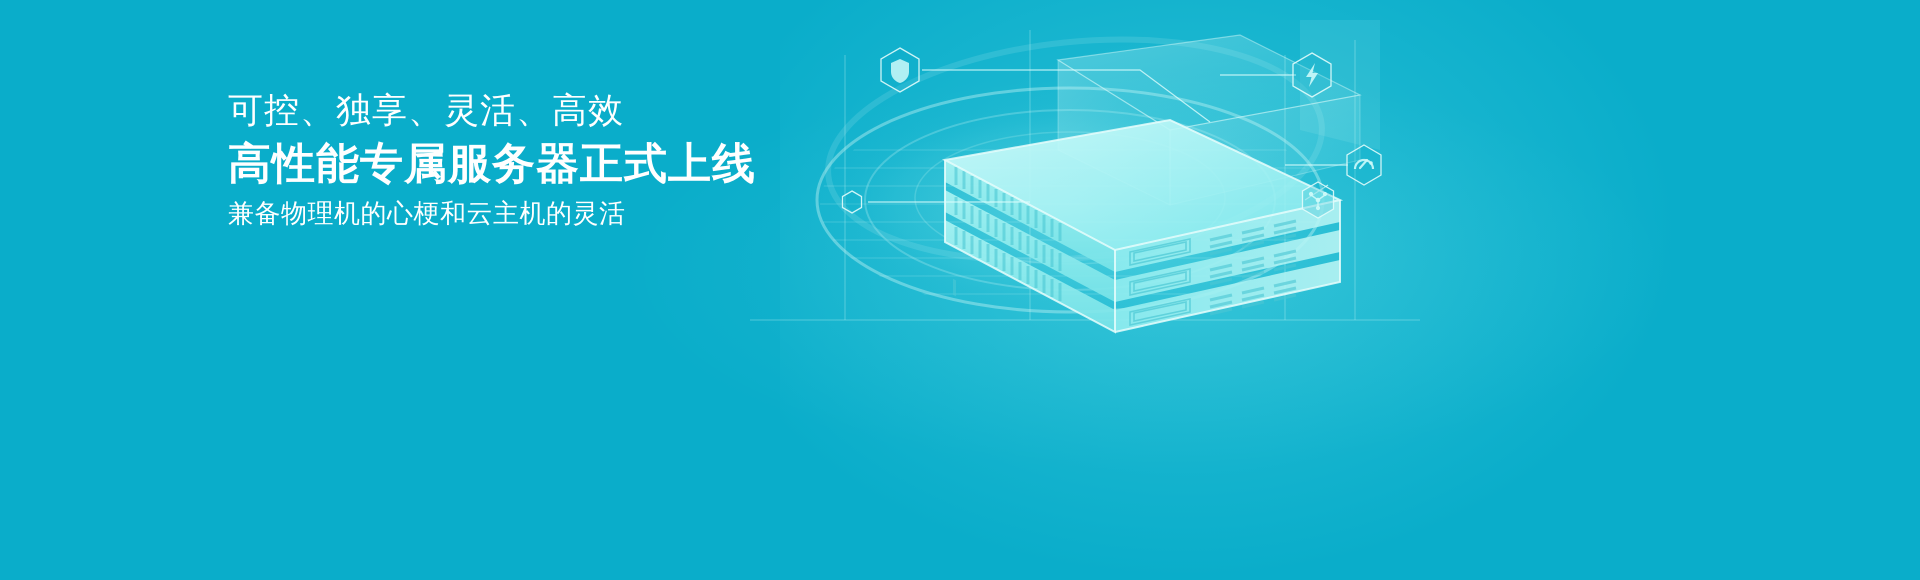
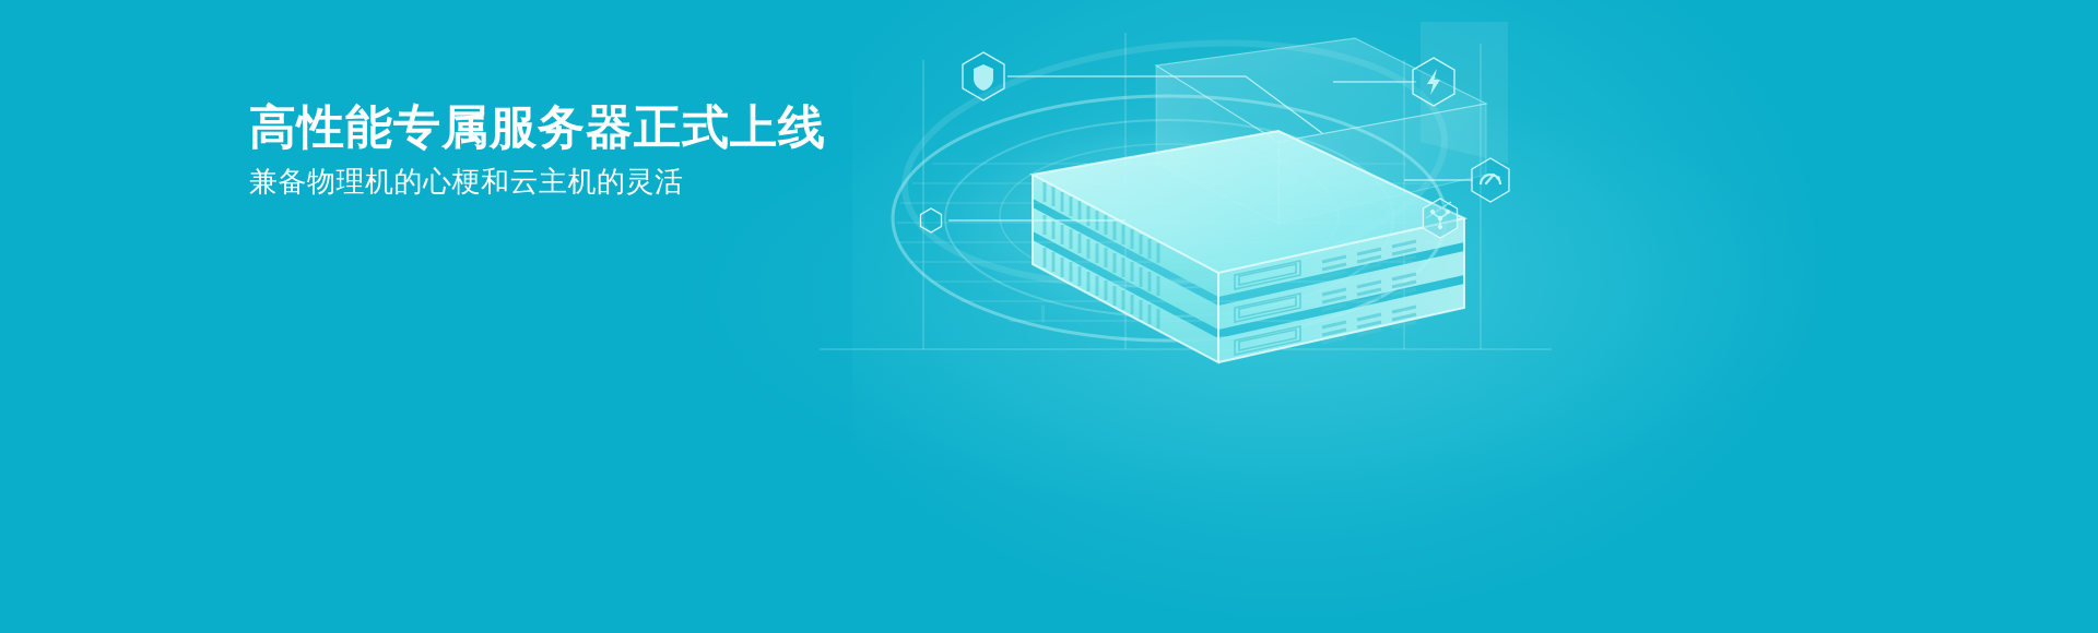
- 可控、独享、灵活、高效
  高性能专属服务器正式上线
  兼备物理机的心梗和云主机的灵活
